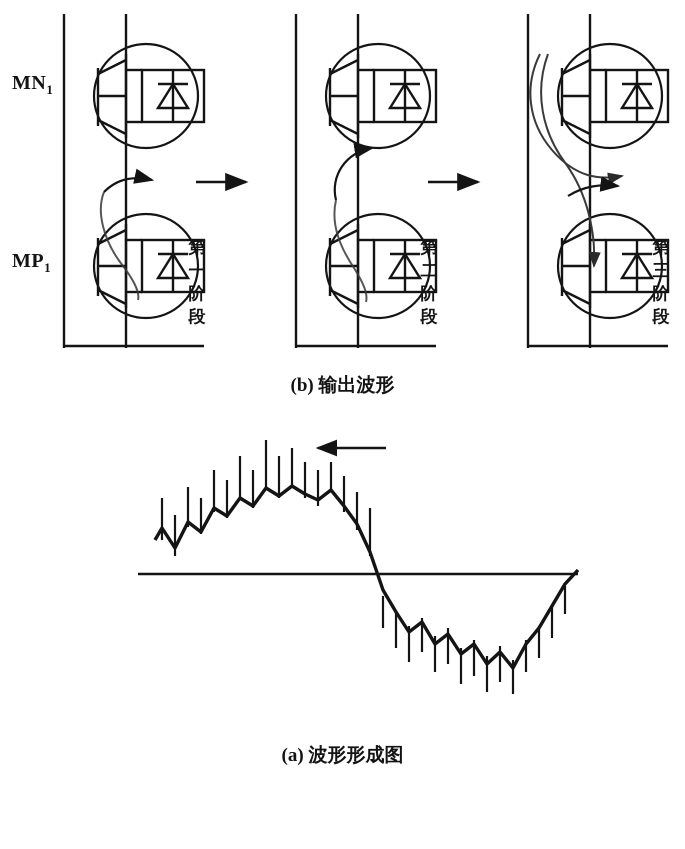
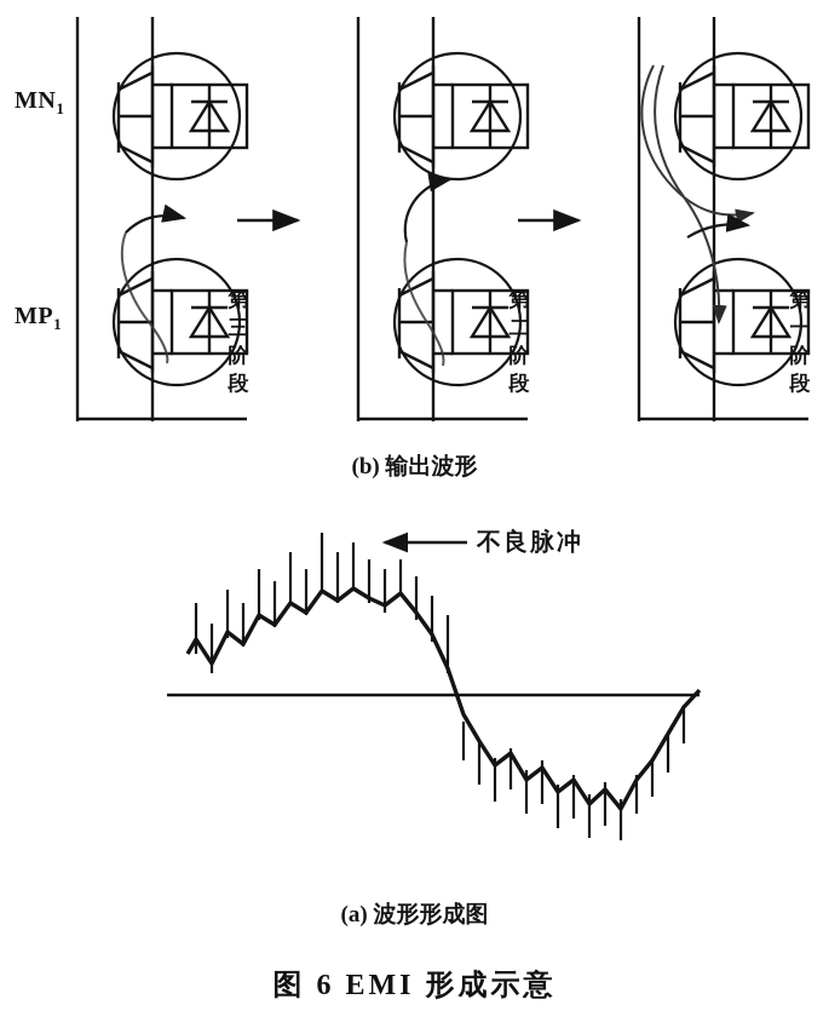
  MN1
  MP1
- 第一阶段
+ 第三阶段
  第二阶段
- 第三阶段
+ 第一阶段
  (b) 输出波形
+ 不良脉冲
  (a) 波形形成图
+ 图 6 EMI 形成示意
